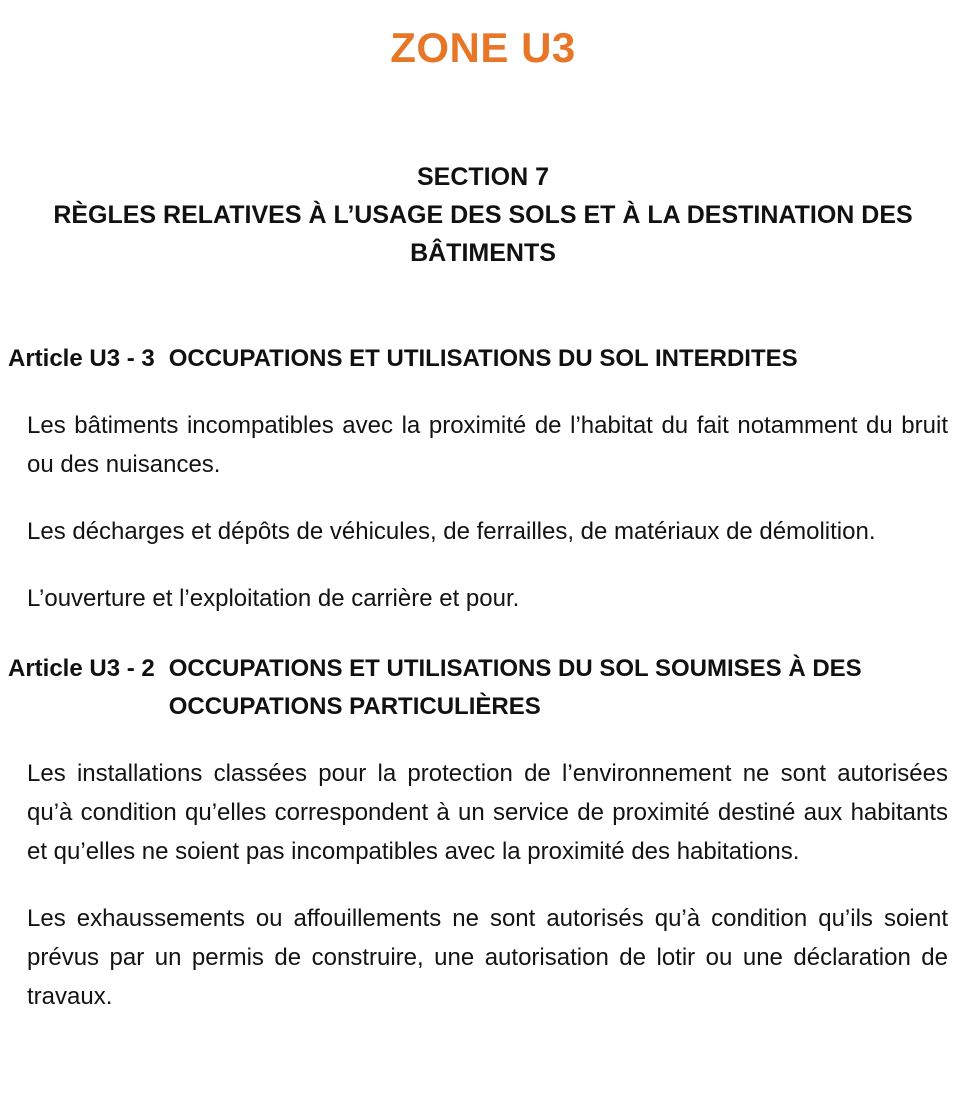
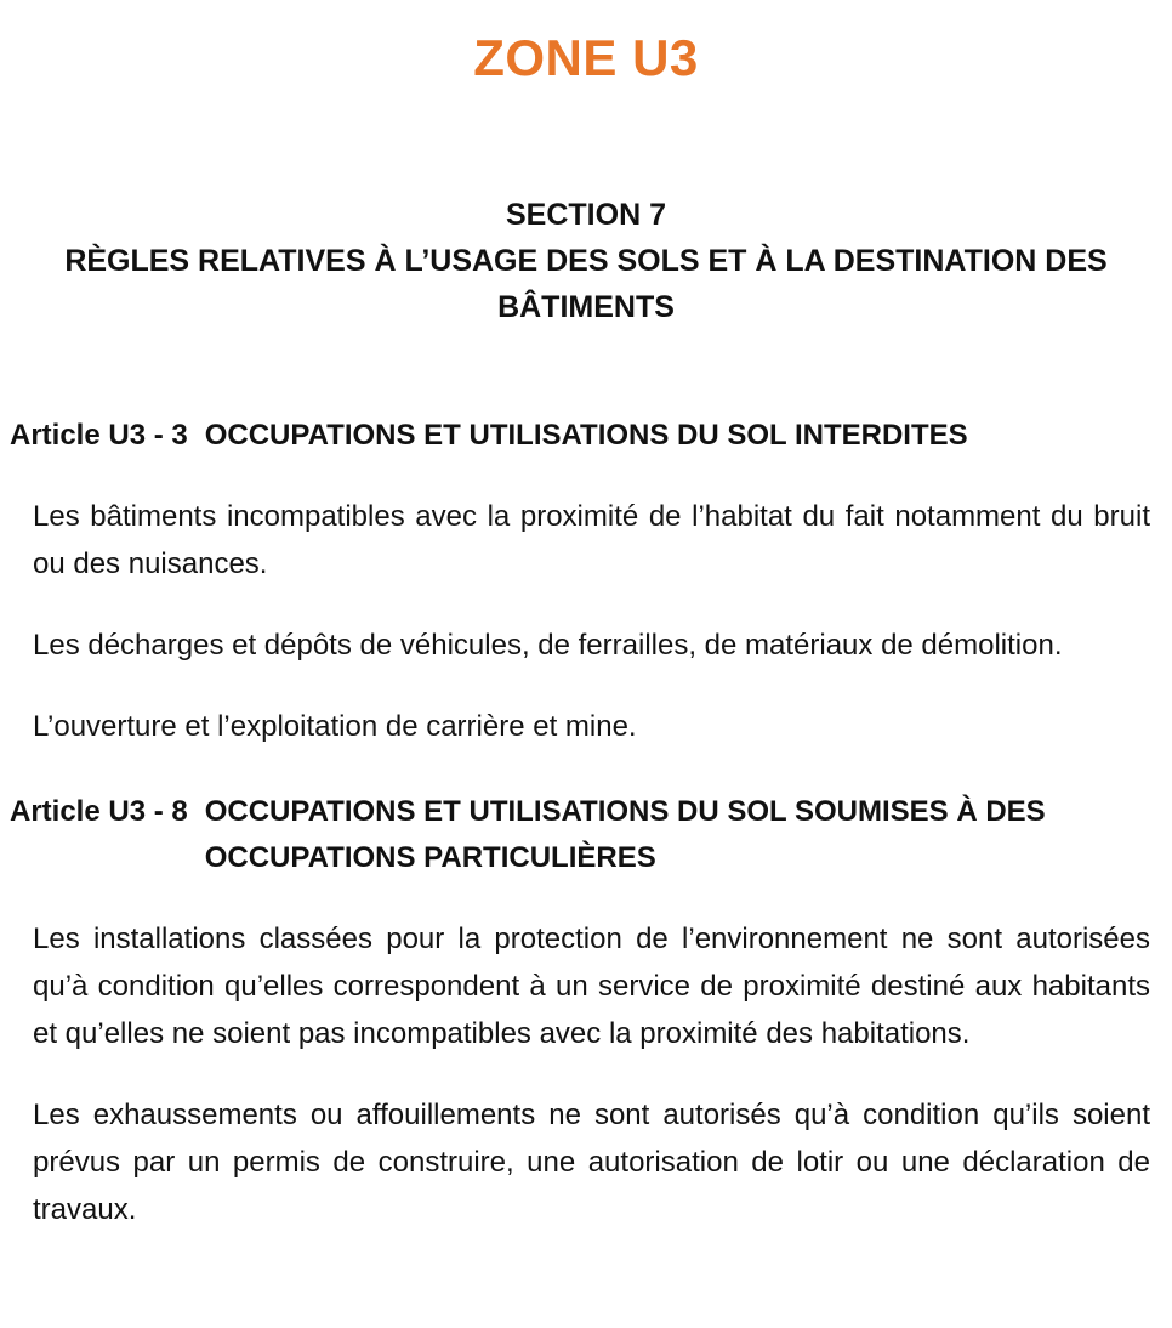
  ZONE U3
  SECTION 7
  RÈGLES RELATIVES À L’USAGE DES SOLS ET À LA DESTINATION DES BÂTIMENTS
  Article U3 - 3
  OCCUPATIONS ET UTILISATIONS DU SOL INTERDITES
  Les bâtiments incompatibles avec la proximité de l’habitat du fait notamment du bruit ou des nuisances.
  Les décharges et dépôts de véhicules, de ferrailles, de matériaux de démolition.
- L’ouverture et l’exploitation de carrière et pour.
+ L’ouverture et l’exploitation de carrière et mine.
- Article U3 - 2
+ Article U3 - 8
  OCCUPATIONS ET UTILISATIONS DU SOL SOUMISES À DES OCCUPATIONS PARTICULIÈRES
  Les installations classées pour la protection de l’environnement ne sont autorisées qu’à condition qu’elles correspondent à un service de proximité destiné aux habitants et qu’elles ne soient pas incompatibles avec la proximité des habitations.
  Les exhaussements ou affouillements ne sont autorisés qu’à condition qu’ils soient prévus par un permis de construire, une autorisation de lotir ou une déclaration de travaux.
